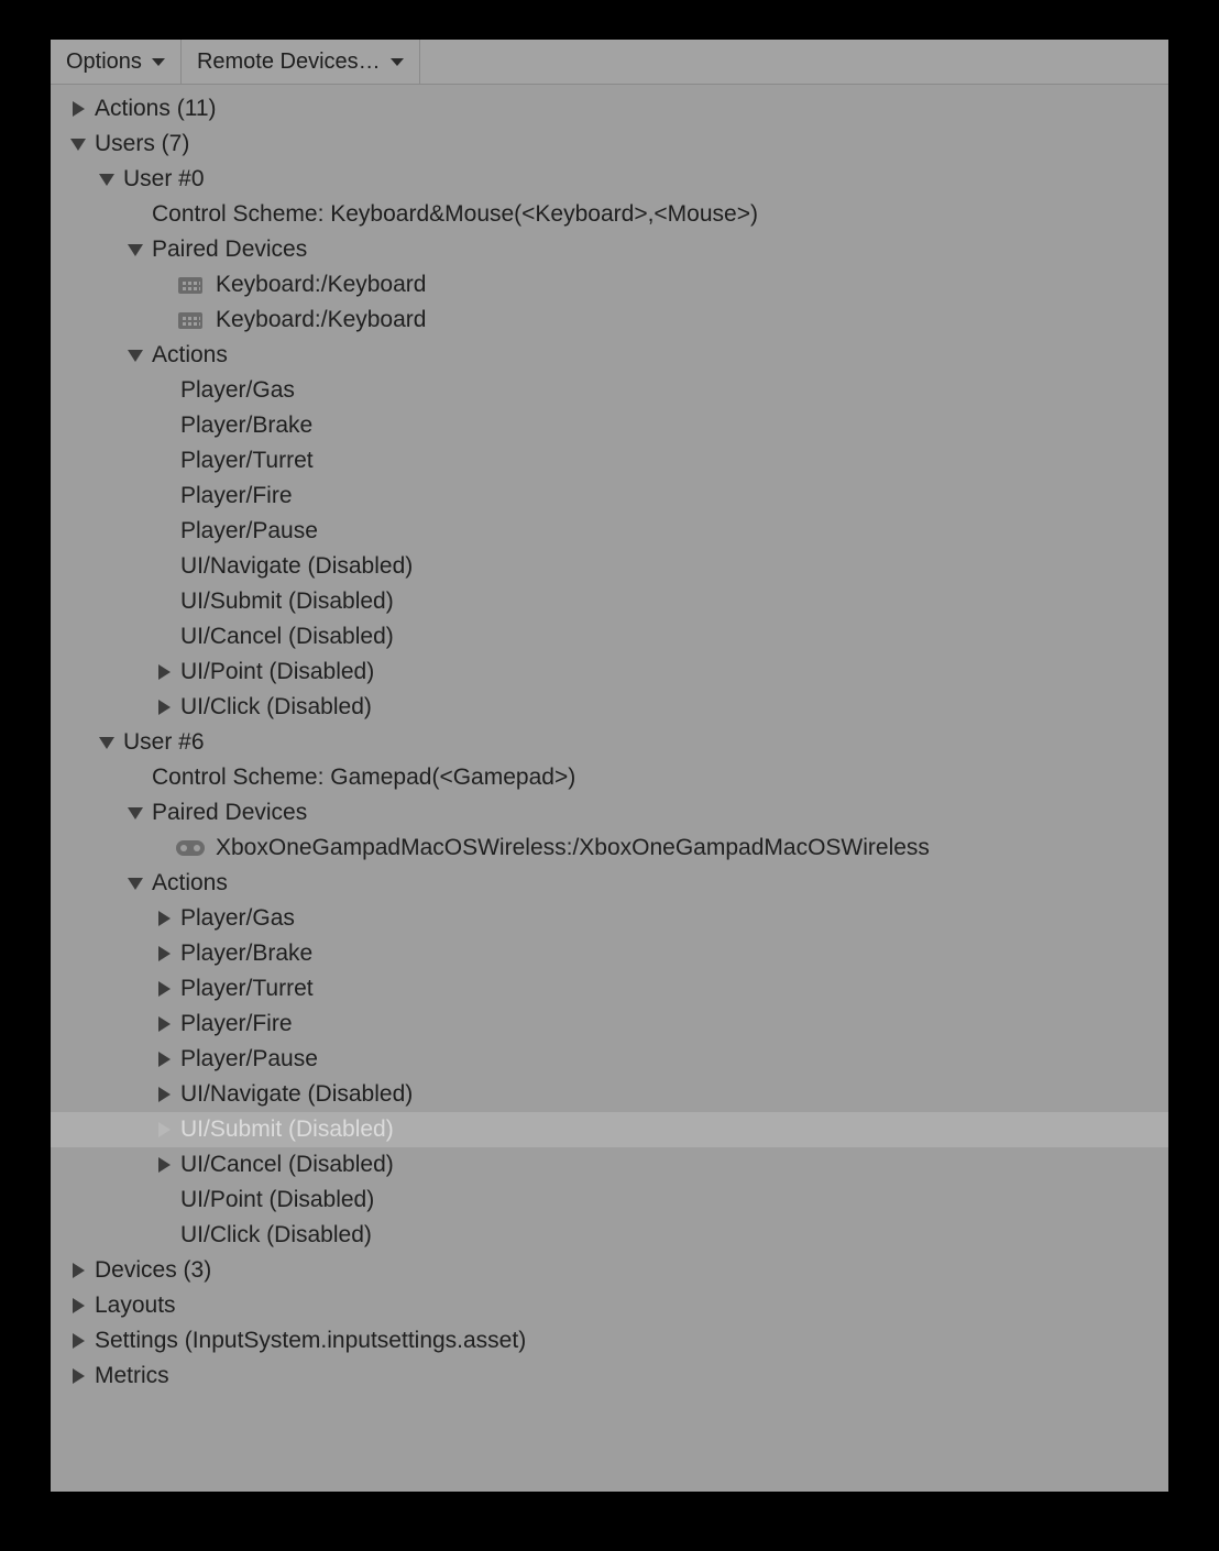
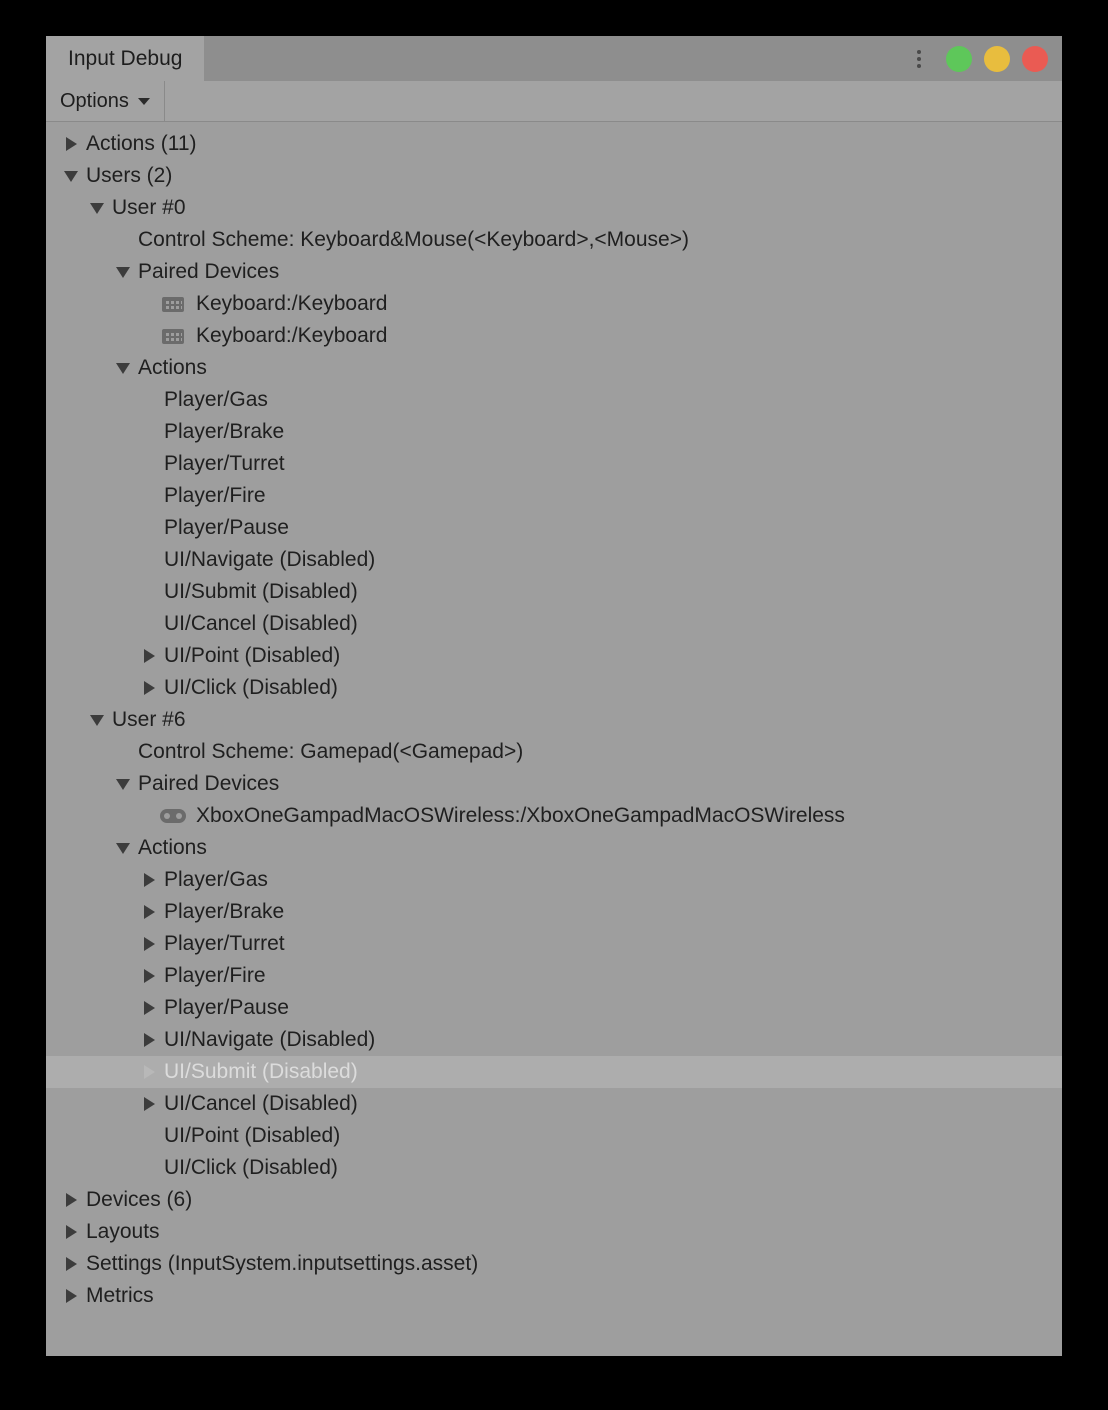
+ Input Debug
  Options
- Remote Devices…
  Actions (11)
- Users (7)
+ Users (2)
  User #0
  Control Scheme: Keyboard&Mouse(<Keyboard>,<Mouse>)
  Paired Devices
  Keyboard:/Keyboard
  Keyboard:/Keyboard
  Actions
  Player/Gas
  Player/Brake
  Player/Turret
  Player/Fire
  Player/Pause
  UI/Navigate (Disabled)
  UI/Submit (Disabled)
  UI/Cancel (Disabled)
  UI/Point (Disabled)
  UI/Click (Disabled)
  User #6
  Control Scheme: Gamepad(<Gamepad>)
  Paired Devices
  XboxOneGampadMacOSWireless:/XboxOneGampadMacOSWireless
  Actions
  Player/Gas
  Player/Brake
  Player/Turret
  Player/Fire
  Player/Pause
  UI/Navigate (Disabled)
  UI/Submit (Disabled)
  UI/Cancel (Disabled)
  UI/Point (Disabled)
  UI/Click (Disabled)
- Devices (3)
+ Devices (6)
  Layouts
  Settings (InputSystem.inputsettings.asset)
  Metrics
